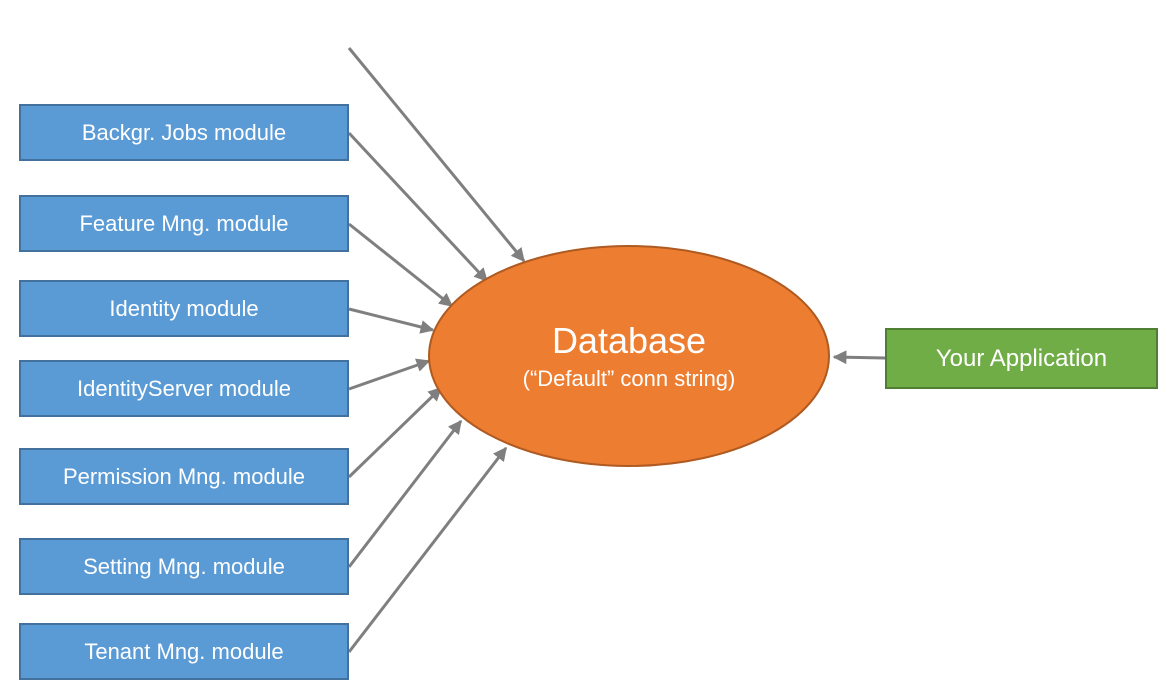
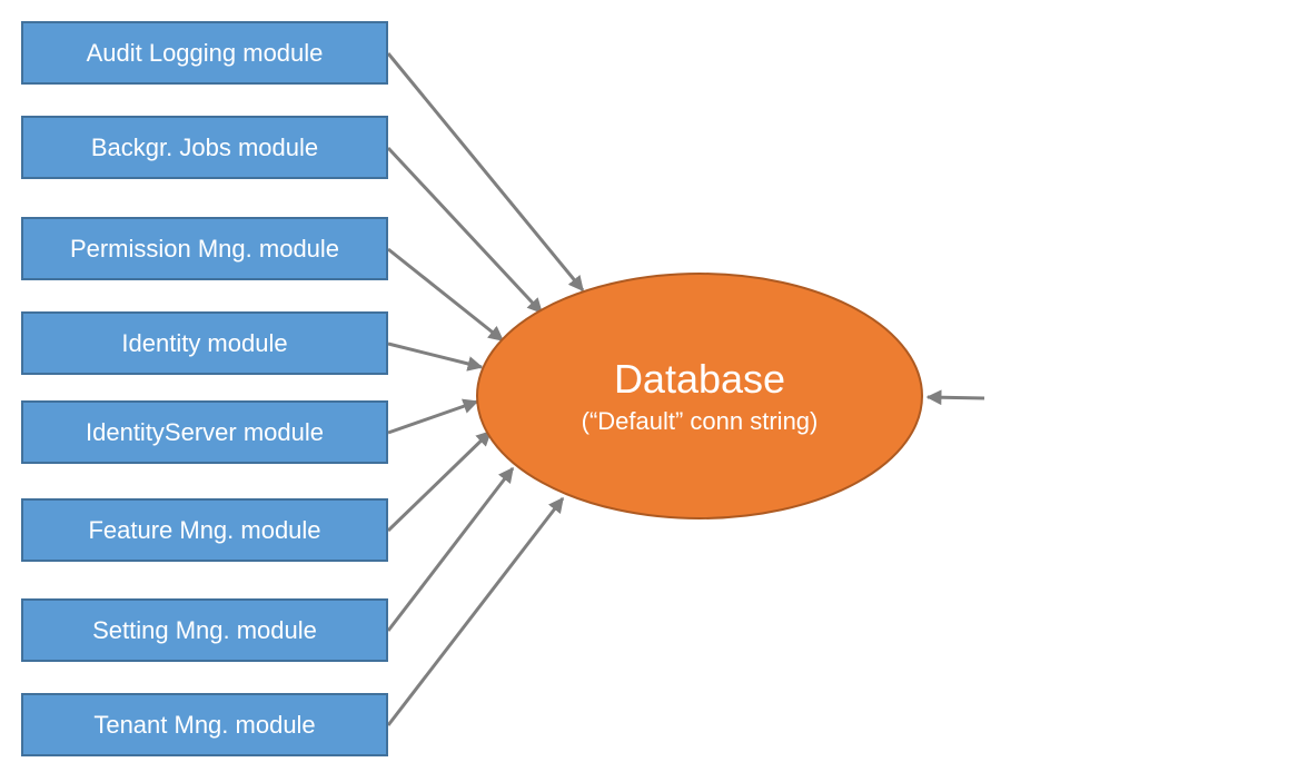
+ Audit Logging module
  Backgr. Jobs module
- Feature Mng. module
+ Permission Mng. module
  Identity module
  IdentityServer module
- Permission Mng. module
+ Feature Mng. module
  Setting Mng. module
  Tenant Mng. module
  Database
  (“Default” conn string)
- Your Application
